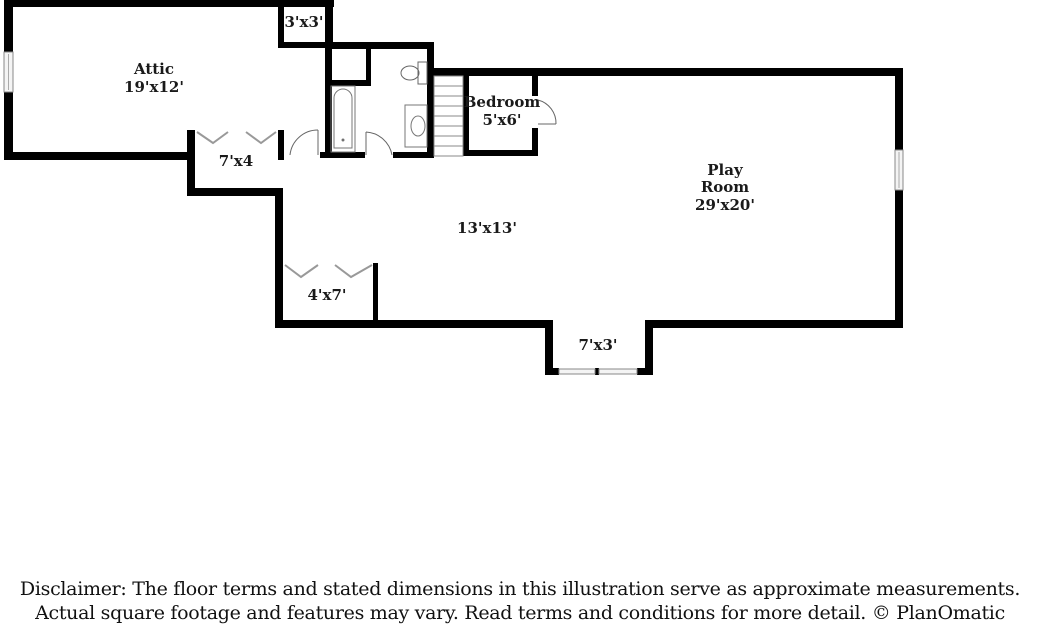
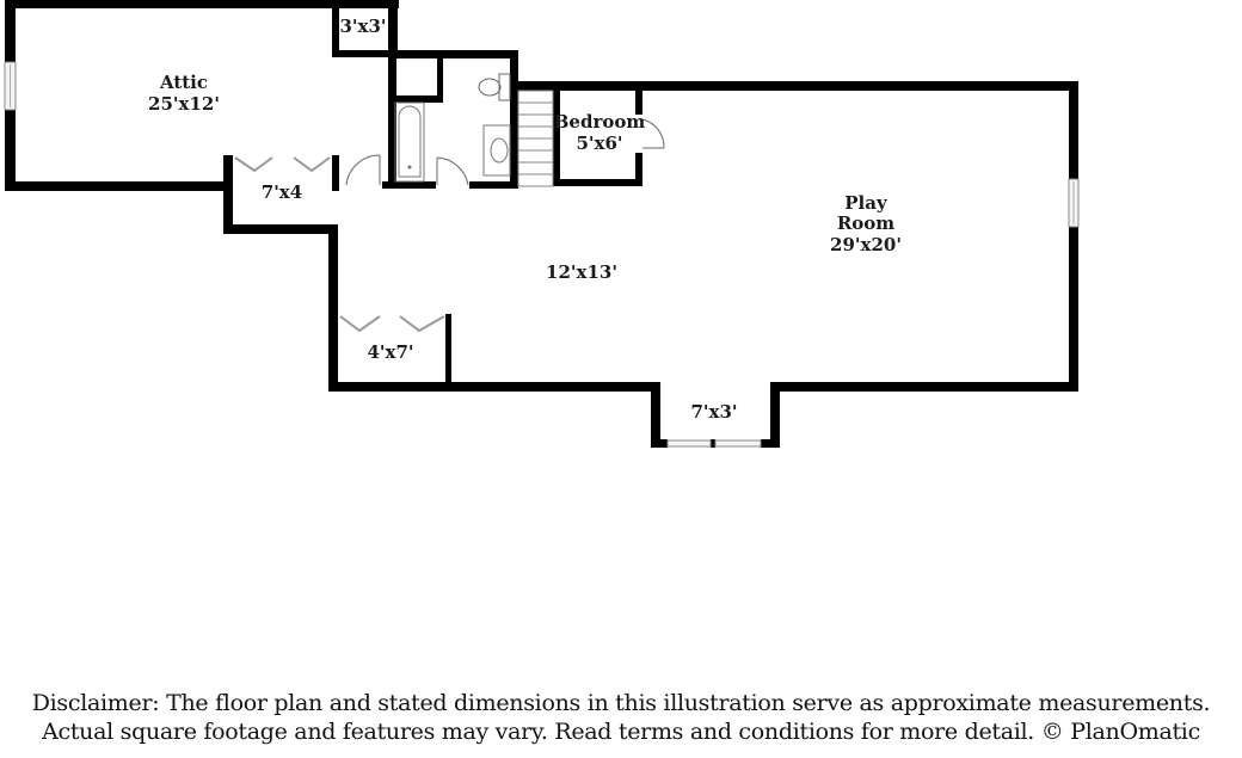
  Attic
- 19'x12'
+ 25'x12'
  3'x3'
  7'x4
  Bedroom
  5'x6'
  Play
  Room
  29'x20'
- 13'x13'
+ 12'x13'
  4'x7'
  7'x3'
- Disclaimer: The floor terms and stated dimensions in this illustration serve as approximate measurements.
+ Disclaimer: The floor plan and stated dimensions in this illustration serve as approximate measurements.
  Actual square footage and features may vary. Read terms and conditions for more detail. © PlanOmatic
